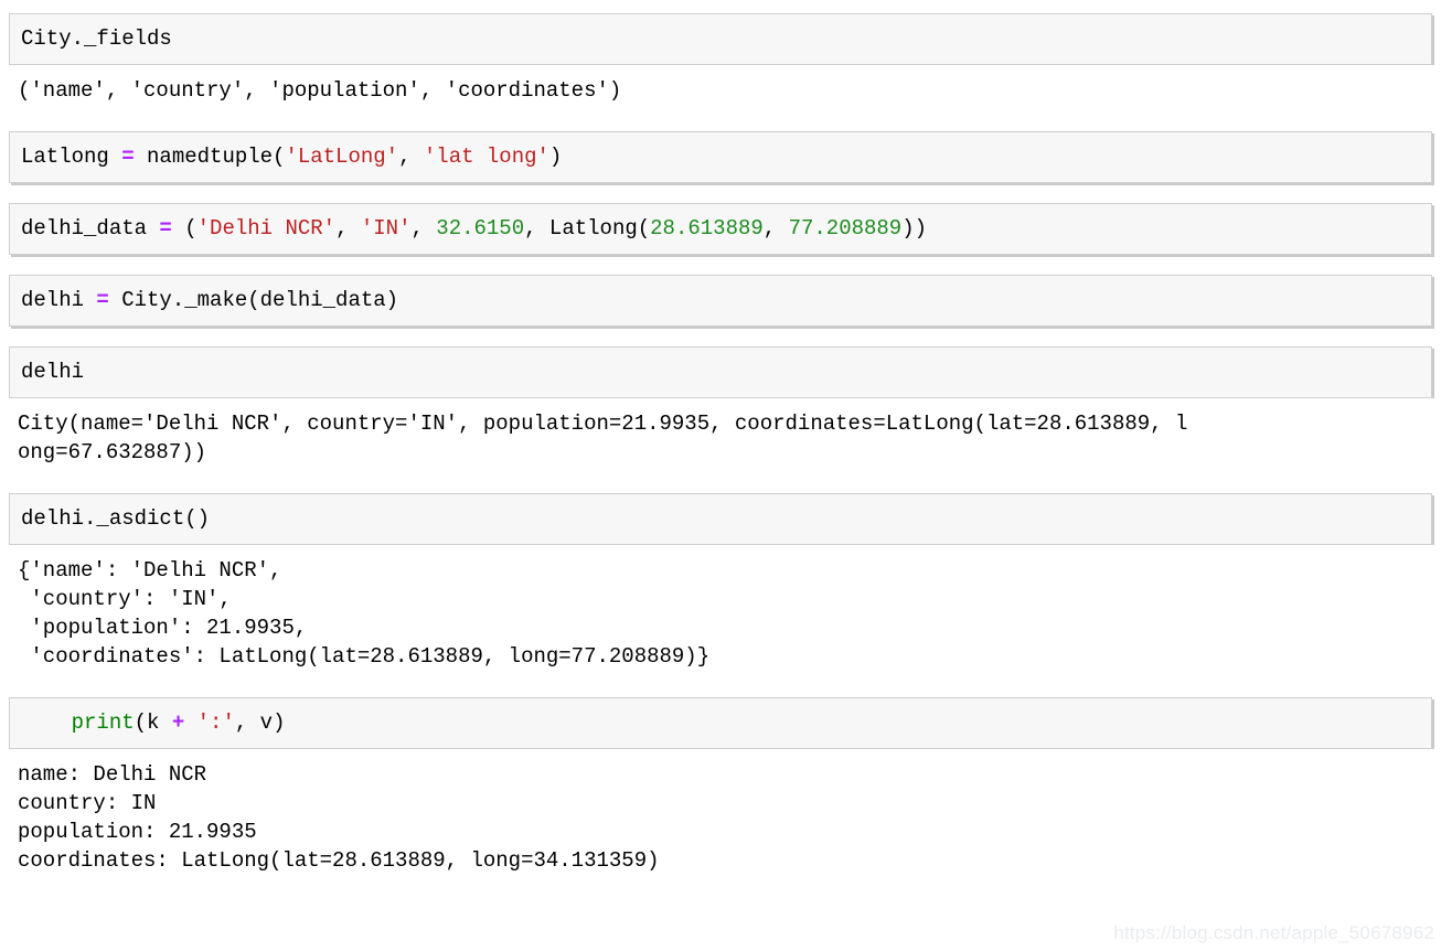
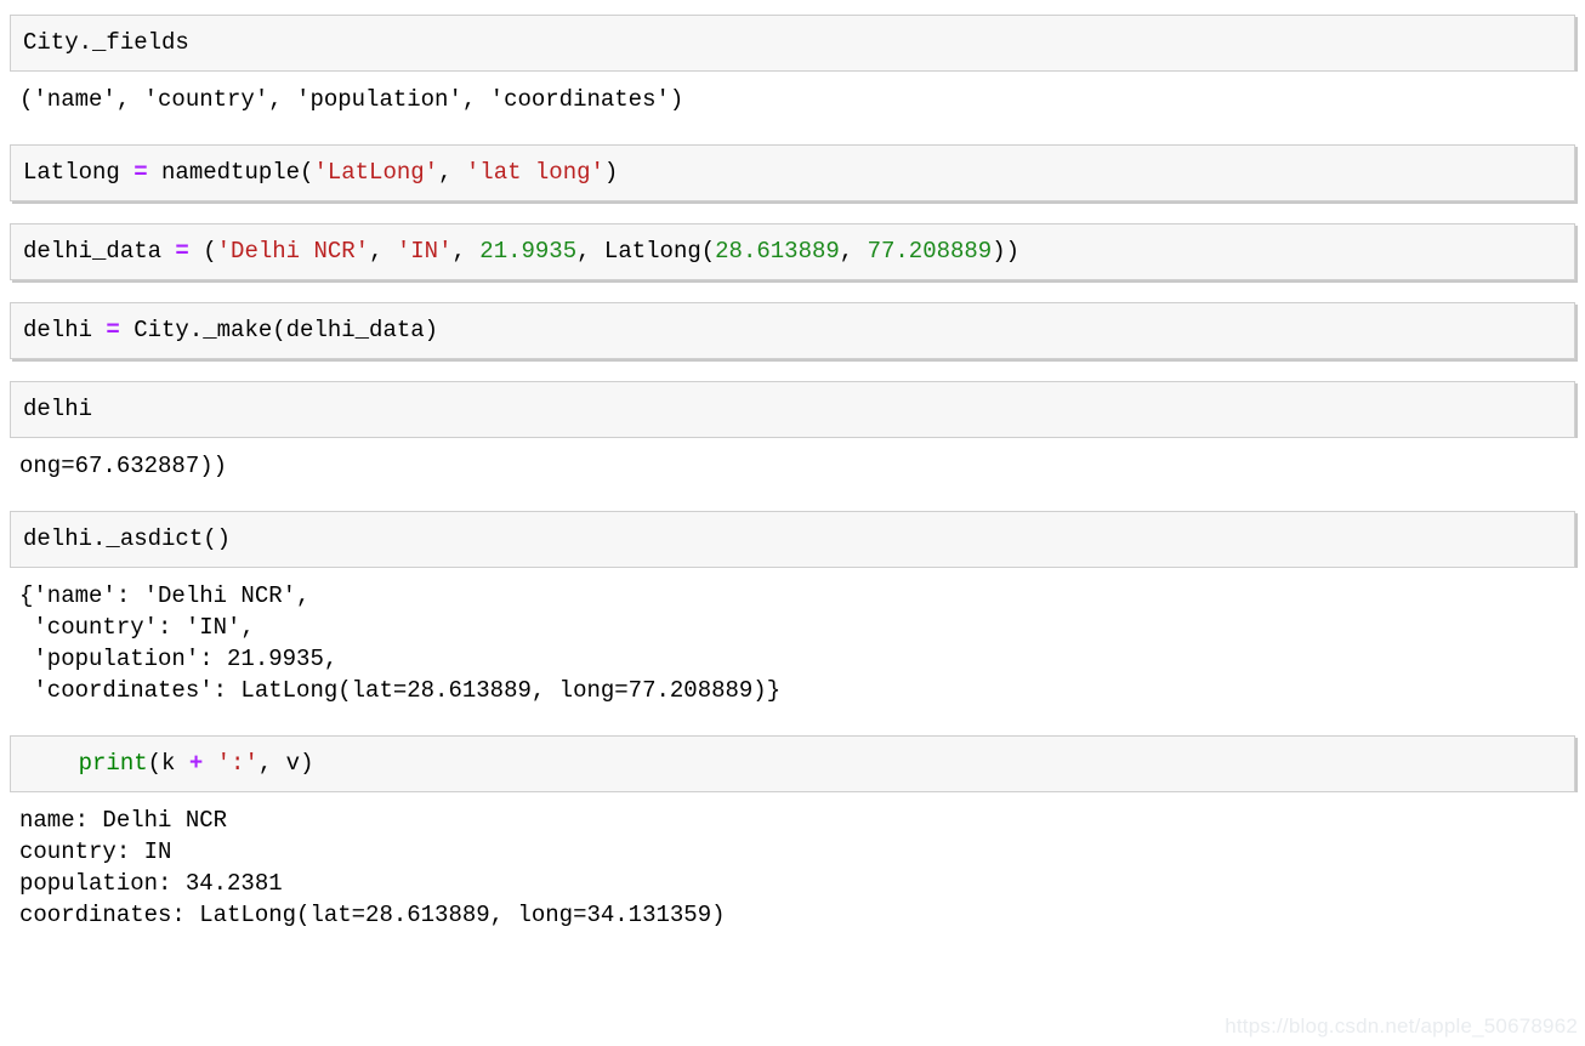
  City._fields
  ('name', 'country', 'population', 'coordinates')
  Latlong = namedtuple('LatLong', 'lat long')
- delhi_data = ('Delhi NCR', 'IN', 32.6150, Latlong(28.613889, 77.208889))
+ delhi_data = ('Delhi NCR', 'IN', 21.9935, Latlong(28.613889, 77.208889))
  delhi = City._make(delhi_data)
  delhi
- City(name='Delhi NCR', country='IN', population=21.9935, coordinates=LatLong(lat=28.613889, l
  ong=67.632887))
  delhi._asdict()
  {'name': 'Delhi NCR',
  'country': 'IN',
  'population': 21.9935,
  'coordinates': LatLong(lat=28.613889, long=77.208889)}
  print(k + ':', v)
  name: Delhi NCR
  country: IN
- population: 21.9935
+ population: 34.2381
  coordinates: LatLong(lat=28.613889, long=34.131359)
